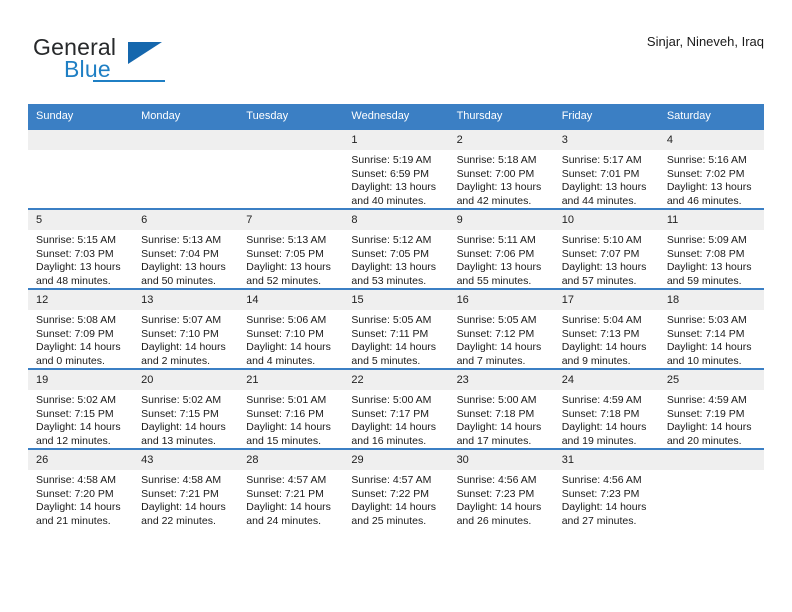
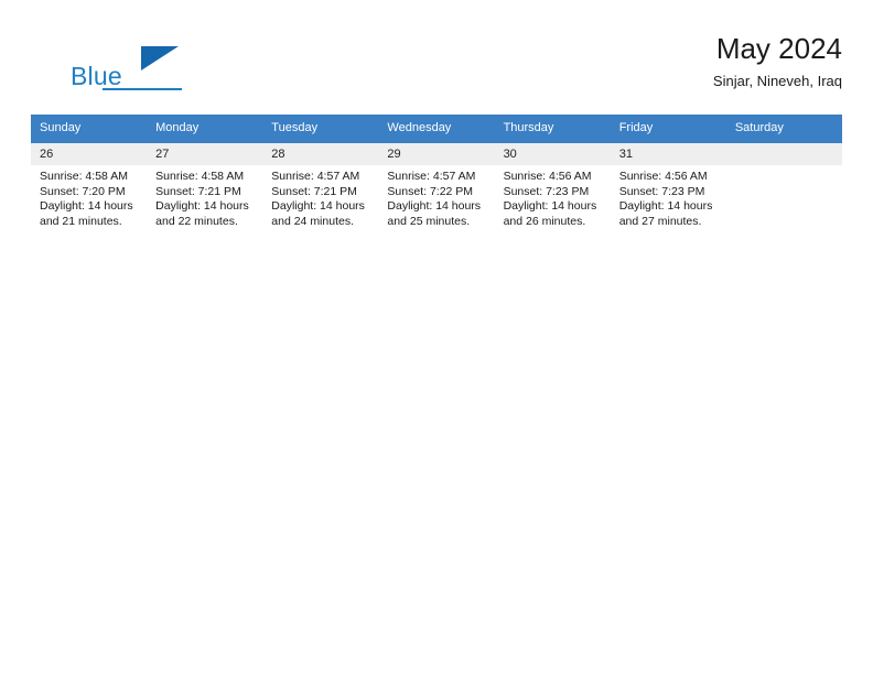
- General
  Blue
+ May 2024
  Sinjar, Nineveh, Iraq
  Sunday	Monday	Tuesday	Wednesday	Thursday	Friday	Saturday
- 			1Sunrise: 5:19 AMSunset: 6:59 PMDaylight: 13 hoursand 40 minutes.	2Sunrise: 5:18 AMSunset: 7:00 PMDaylight: 13 hoursand 42 minutes.	3Sunrise: 5:17 AMSunset: 7:01 PMDaylight: 13 hoursand 44 minutes.	4Sunrise: 5:16 AMSunset: 7:02 PMDaylight: 13 hoursand 46 minutes.
- 5Sunrise: 5:15 AMSunset: 7:03 PMDaylight: 13 hoursand 48 minutes.	6Sunrise: 5:13 AMSunset: 7:04 PMDaylight: 13 hoursand 50 minutes.	7Sunrise: 5:13 AMSunset: 7:05 PMDaylight: 13 hoursand 52 minutes.	8Sunrise: 5:12 AMSunset: 7:05 PMDaylight: 13 hoursand 53 minutes.	9Sunrise: 5:11 AMSunset: 7:06 PMDaylight: 13 hoursand 55 minutes.	10Sunrise: 5:10 AMSunset: 7:07 PMDaylight: 13 hoursand 57 minutes.	11Sunrise: 5:09 AMSunset: 7:08 PMDaylight: 13 hoursand 59 minutes.
- 12Sunrise: 5:08 AMSunset: 7:09 PMDaylight: 14 hoursand 0 minutes.	13Sunrise: 5:07 AMSunset: 7:10 PMDaylight: 14 hoursand 2 minutes.	14Sunrise: 5:06 AMSunset: 7:10 PMDaylight: 14 hoursand 4 minutes.	15Sunrise: 5:05 AMSunset: 7:11 PMDaylight: 14 hoursand 5 minutes.	16Sunrise: 5:05 AMSunset: 7:12 PMDaylight: 14 hoursand 7 minutes.	17Sunrise: 5:04 AMSunset: 7:13 PMDaylight: 14 hoursand 9 minutes.	18Sunrise: 5:03 AMSunset: 7:14 PMDaylight: 14 hoursand 10 minutes.
- 19Sunrise: 5:02 AMSunset: 7:15 PMDaylight: 14 hoursand 12 minutes.	20Sunrise: 5:02 AMSunset: 7:15 PMDaylight: 14 hoursand 13 minutes.	21Sunrise: 5:01 AMSunset: 7:16 PMDaylight: 14 hoursand 15 minutes.	22Sunrise: 5:00 AMSunset: 7:17 PMDaylight: 14 hoursand 16 minutes.	23Sunrise: 5:00 AMSunset: 7:18 PMDaylight: 14 hoursand 17 minutes.	24Sunrise: 4:59 AMSunset: 7:18 PMDaylight: 14 hoursand 19 minutes.	25Sunrise: 4:59 AMSunset: 7:19 PMDaylight: 14 hoursand 20 minutes.
- 26Sunrise: 4:58 AMSunset: 7:20 PMDaylight: 14 hoursand 21 minutes.	43Sunrise: 4:58 AMSunset: 7:21 PMDaylight: 14 hoursand 22 minutes.	28Sunrise: 4:57 AMSunset: 7:21 PMDaylight: 14 hoursand 24 minutes.	29Sunrise: 4:57 AMSunset: 7:22 PMDaylight: 14 hoursand 25 minutes.	30Sunrise: 4:56 AMSunset: 7:23 PMDaylight: 14 hoursand 26 minutes.	31Sunrise: 4:56 AMSunset: 7:23 PMDaylight: 14 hoursand 27 minutes.
+ 26Sunrise: 4:58 AMSunset: 7:20 PMDaylight: 14 hoursand 21 minutes.	27Sunrise: 4:58 AMSunset: 7:21 PMDaylight: 14 hoursand 22 minutes.	28Sunrise: 4:57 AMSunset: 7:21 PMDaylight: 14 hoursand 24 minutes.	29Sunrise: 4:57 AMSunset: 7:22 PMDaylight: 14 hoursand 25 minutes.	30Sunrise: 4:56 AMSunset: 7:23 PMDaylight: 14 hoursand 26 minutes.	31Sunrise: 4:56 AMSunset: 7:23 PMDaylight: 14 hoursand 27 minutes.
